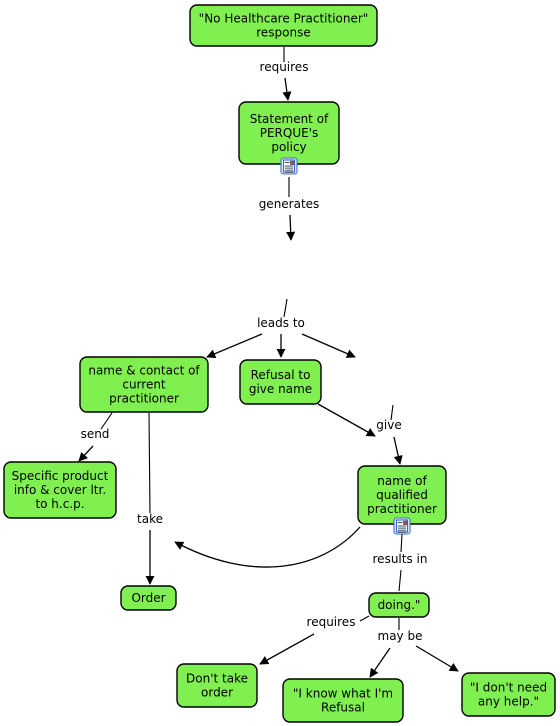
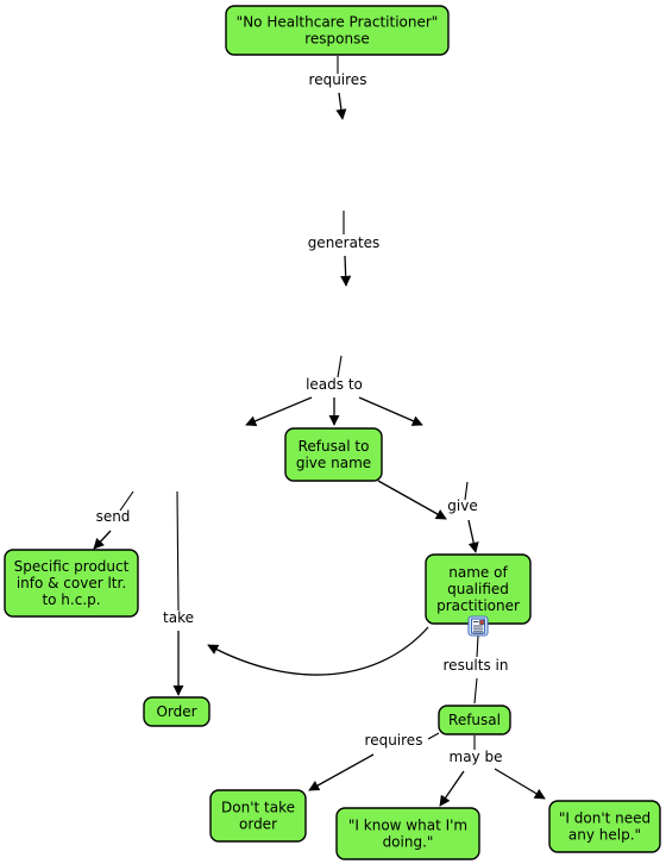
  "No Healthcare Practitioner" response
- Statement of PERQUE's policy
- name & contact of current practitioner
  Refusal to give name
  Specific product info & cover ltr. to h.c.p.
  name of qualified practitioner
  Order
- doing."
+ Refusal
  Don't take order
- "I know what I'm Refusal
+ "I know what I'm doing."
  "I don't need any help."
  requires
  generates
  leads to
  send
  give
  take
  results in
  requires
  may be
